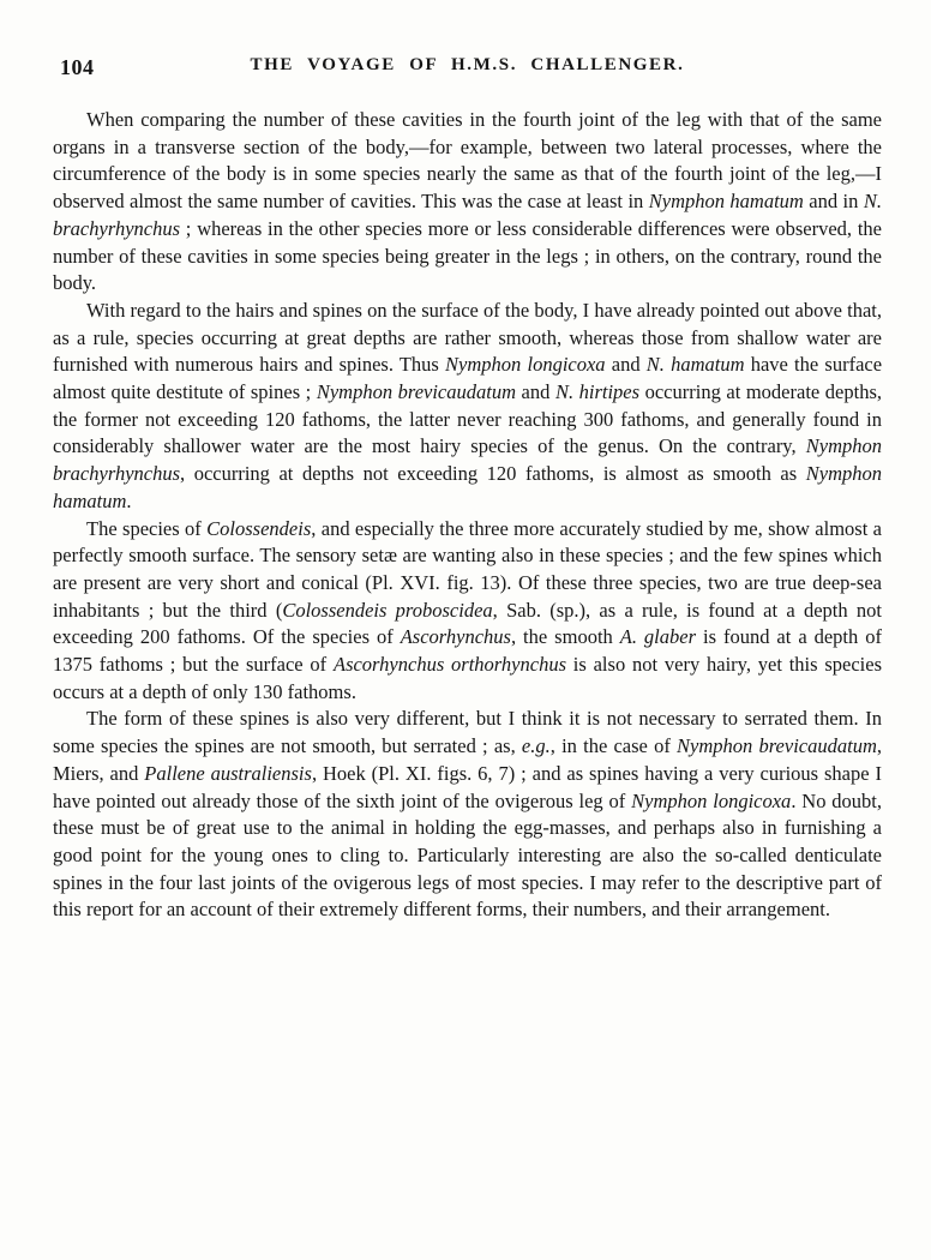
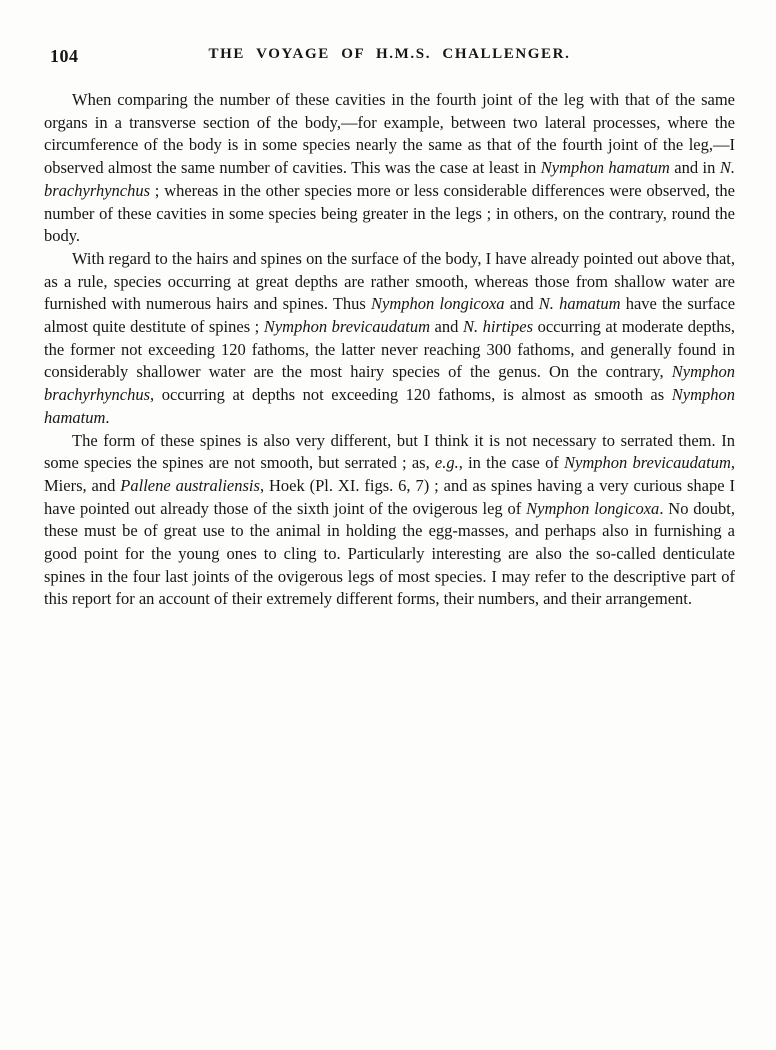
  104
  THE VOYAGE OF H.M.S. CHALLENGER.
  When comparing the number of these cavities in the fourth joint of the leg with that of the same organs in a transverse section of the body,—for example, between two lateral processes, where the circumference of the body is in some species nearly the same as that of the fourth joint of the leg,—I observed almost the same number of cavities. This was the case at least in Nymphon hamatum and in N. brachyrhynchus ; whereas in the other species more or less considerable differences were observed, the number of these cavities in some species being greater in the legs ; in others, on the contrary, round the body.
  With regard to the hairs and spines on the surface of the body, I have already pointed out above that, as a rule, species occurring at great depths are rather smooth, whereas those from shallow water are furnished with numerous hairs and spines. Thus Nymphon longicoxa and N. hamatum have the surface almost quite destitute of spines ; Nymphon brevicaudatum and N. hirtipes occurring at moderate depths, the former not exceeding 120 fathoms, the latter never reaching 300 fathoms, and generally found in considerably shallower water are the most hairy species of the genus. On the contrary, Nymphon brachyrhynchus, occurring at depths not exceeding 120 fathoms, is almost as smooth as Nymphon hamatum.
- The species of Colossendeis, and especially the three more accurately studied by me, show almost a perfectly smooth surface. The sensory setæ are wanting also in these species ; and the few spines which are present are very short and conical (Pl. XVI. fig. 13). Of these three species, two are true deep-sea inhabitants ; but the third (Colossendeis proboscidea, Sab. (sp.), as a rule, is found at a depth not exceeding 200 fathoms. Of the species of Ascorhynchus, the smooth A. glaber is found at a depth of 1375 fathoms ; but the surface of Ascorhynchus orthorhynchus is also not very hairy, yet this species occurs at a depth of only 130 fathoms.
  The form of these spines is also very different, but I think it is not necessary to serrated them. In some species the spines are not smooth, but serrated ; as, e.g., in the case of Nymphon brevicaudatum, Miers, and Pallene australiensis, Hoek (Pl. XI. figs. 6, 7) ; and as spines having a very curious shape I have pointed out already those of the sixth joint of the ovigerous leg of Nymphon longicoxa. No doubt, these must be of great use to the animal in holding the egg-masses, and perhaps also in furnishing a good point for the young ones to cling to. Particularly interesting are also the so-called denticulate spines in the four last joints of the ovigerous legs of most species. I may refer to the descriptive part of this report for an account of their extremely different forms, their numbers, and their arrangement.
